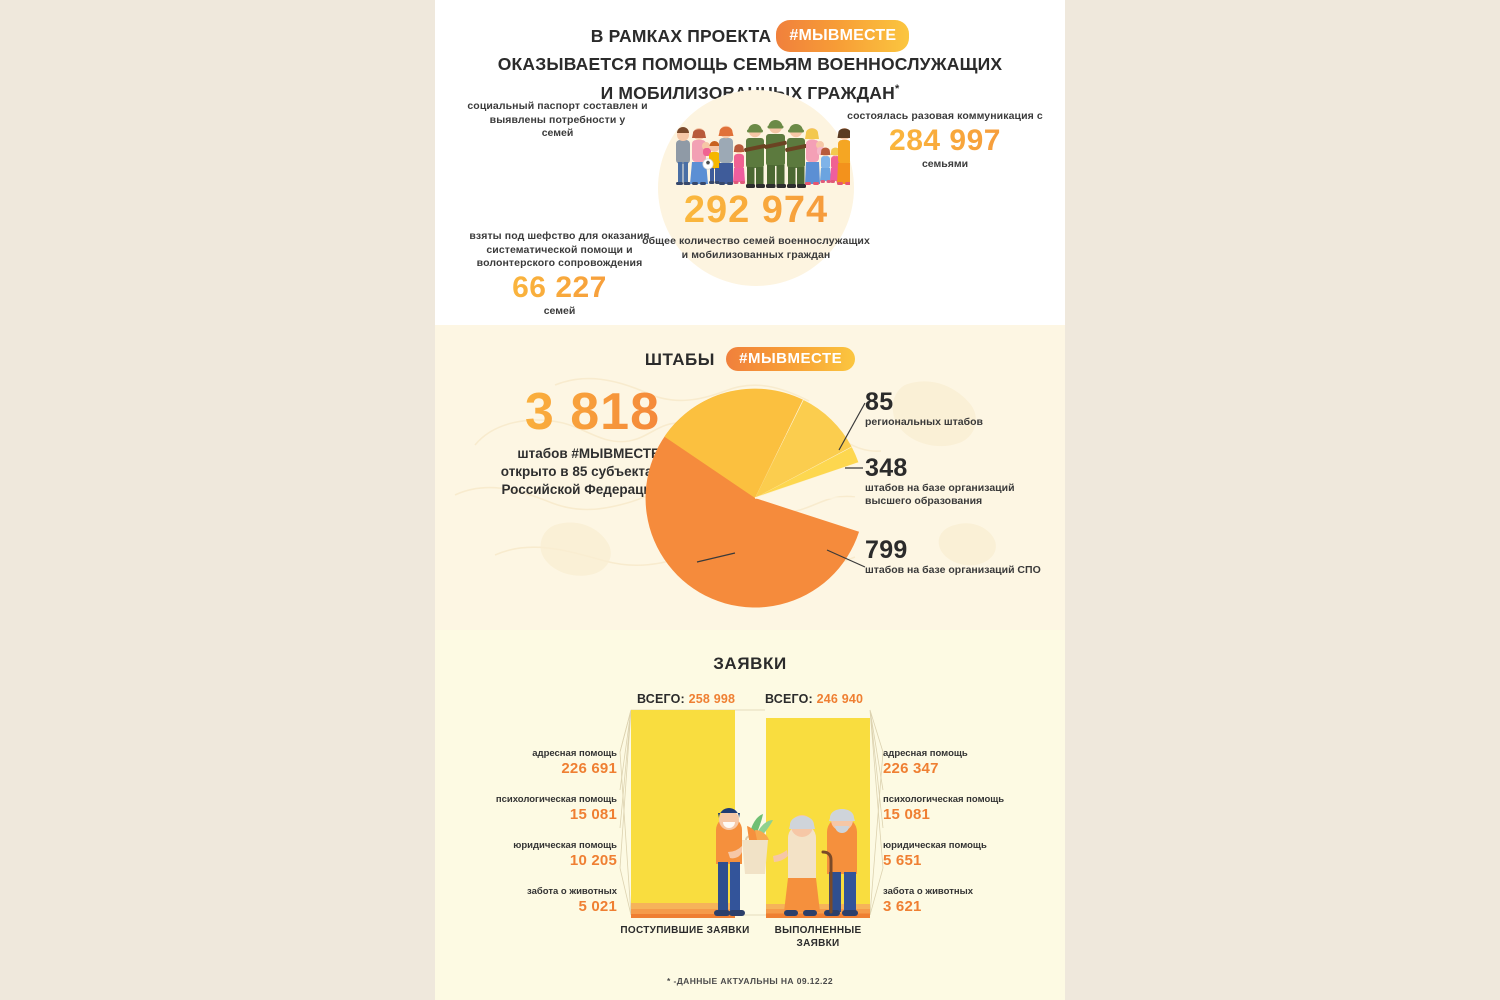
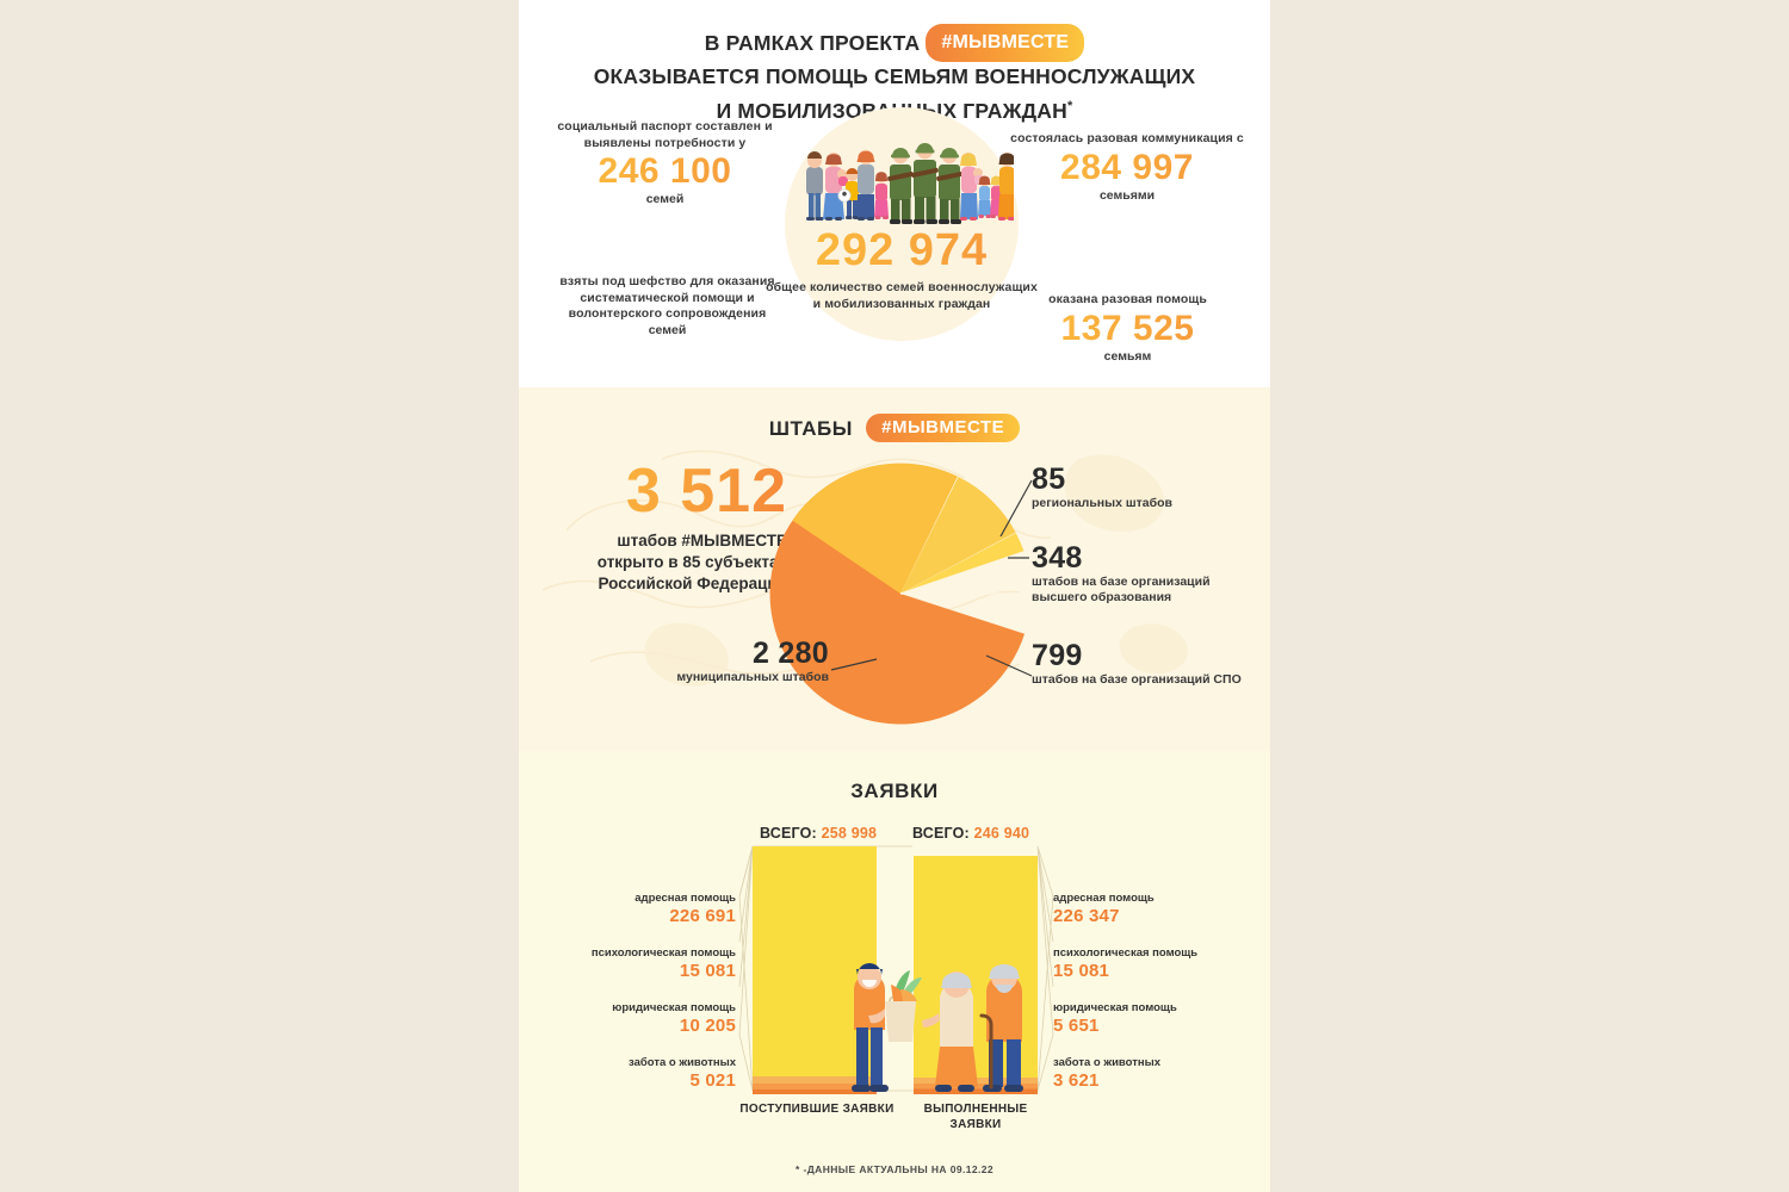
  В РАМКАХ ПРОЕКТА #МЫВМЕСТЕ
  ОКАЗЫВАЕТСЯ ПОМОЩЬ СЕМЬЯМ ВОЕННОСЛУЖАЩИХ
  И МОБИЛИЗОХ ГРАЖДАН*
  социальный паспорт составлен и выявлены потребности у
+ 246 100
  семей
  состоялась разовая коммуникация с
  284 997
  семьями
  взяты под шефство для оказания систематической помощи и волонтерского сопровождения
- 66 227
  семей
+ оказана разовая помощь
+ 137 525
+ семьям
  292 974
  общее количество семей военнослужащих и мобилизованных граждан
  ШТАБЫ #МЫВМЕСТЕ
- 3 818
+ 3 512
  штабов #МЫВМЕСТ открыто в 85 субъекта Российской Федерац
  85
  региональных штабов
  348
  штабов на базе организаций высшего образования
  799
  штабов на базе организаций СПО
+ 2 280
+ муниципальных штабов
  ЗАЯВКИ
  ВСЕГО: 258 998
  ВСЕГО: 246 940
  адресная помощь
  226 691
  психологическая помощь
  15 081
  юридическая помощь
  10 205
  забота о животных
  5 021
  адресная помощь
  226 347
  психологическая помощь
  15 081
  юридическая помощь
  5 651
  забота о животных
  3 621
  ПОСТУПИВШИЕ ЗАЯВКИ
  ВЫПОЛНЕННЫЕ ЗАЯВКИ
  * -ДАННЫЕ АКТУАЛЬНЫ НА 09.12.22
